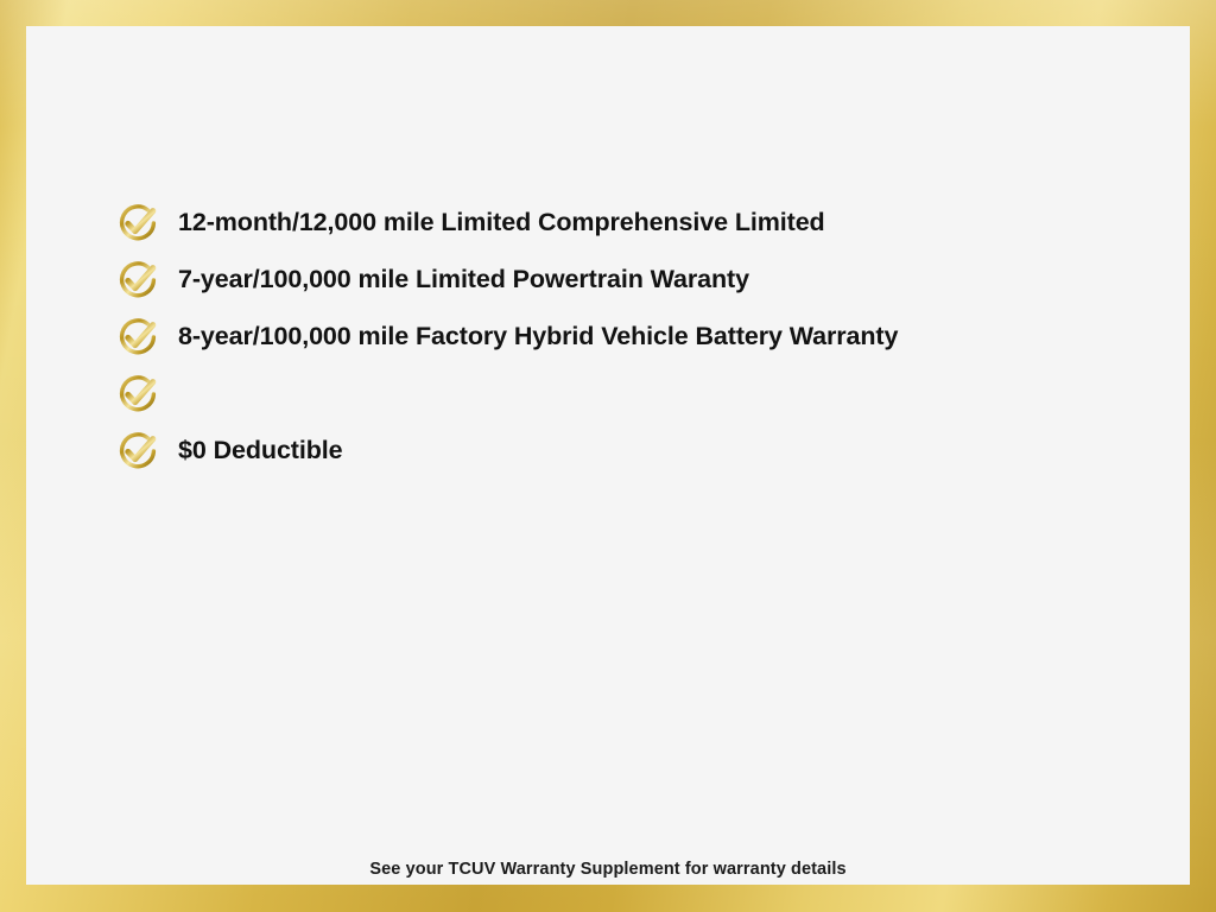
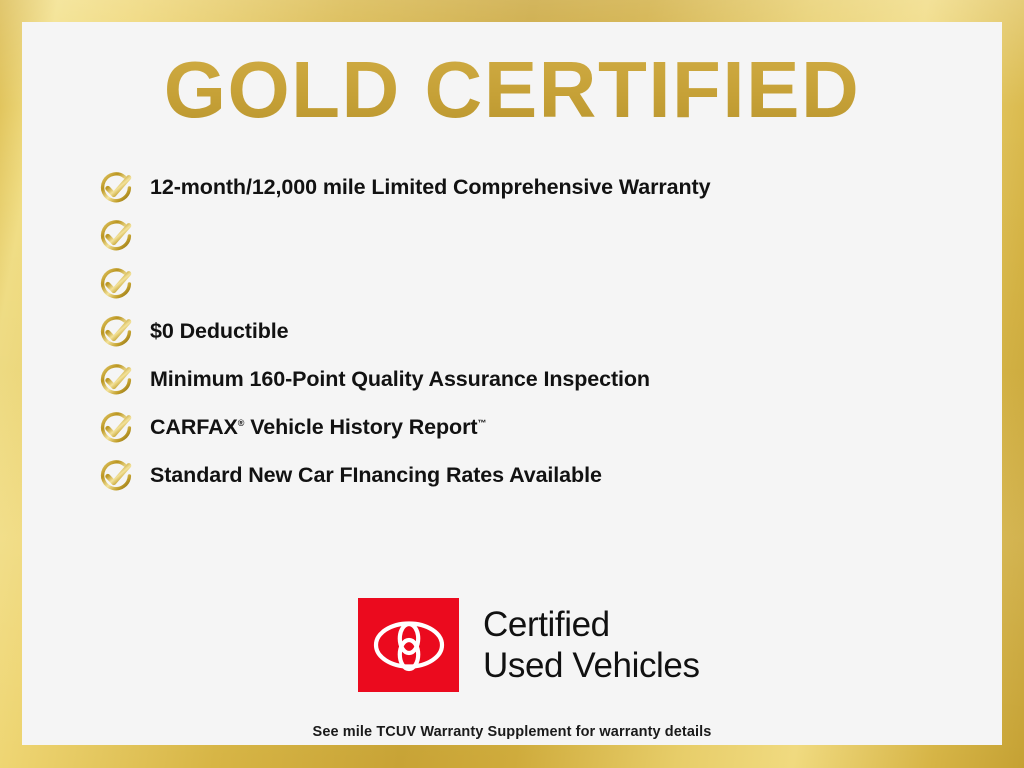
+ GOLD CERTIFIED
- 12-month/12,000 mile Limited Comprehensive Limited
+ 12-month/12,000 mile Limited Comprehensive Warranty
- 7-year/100,000 mile Limited Powertrain Waranty
- 8-year/100,000 mile Factory Hybrid Vehicle Battery Warranty
  $0 Deductible
+ Minimum 160-Point Quality Assurance Inspection
+ CARFAX® Vehicle History Report™
+ Standard New Car FInancing Rates Available
+ Certified
+ Used Vehicles
- See your TCUV Warranty Supplement for warranty details
+ See mile TCUV Warranty Supplement for warranty details
